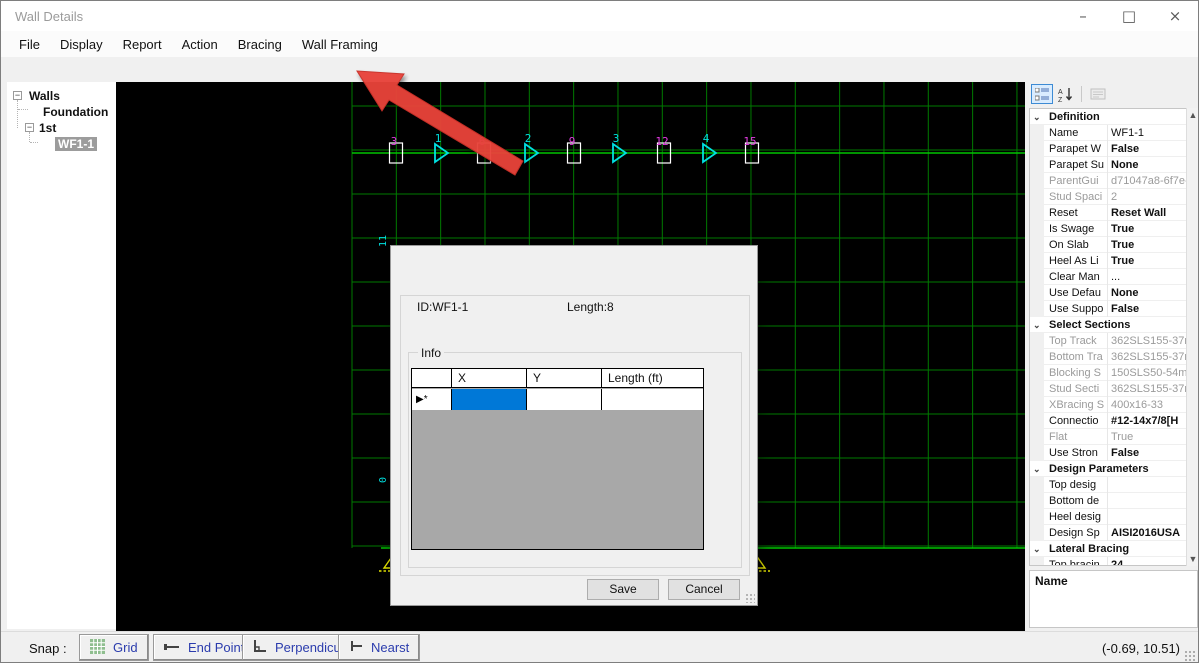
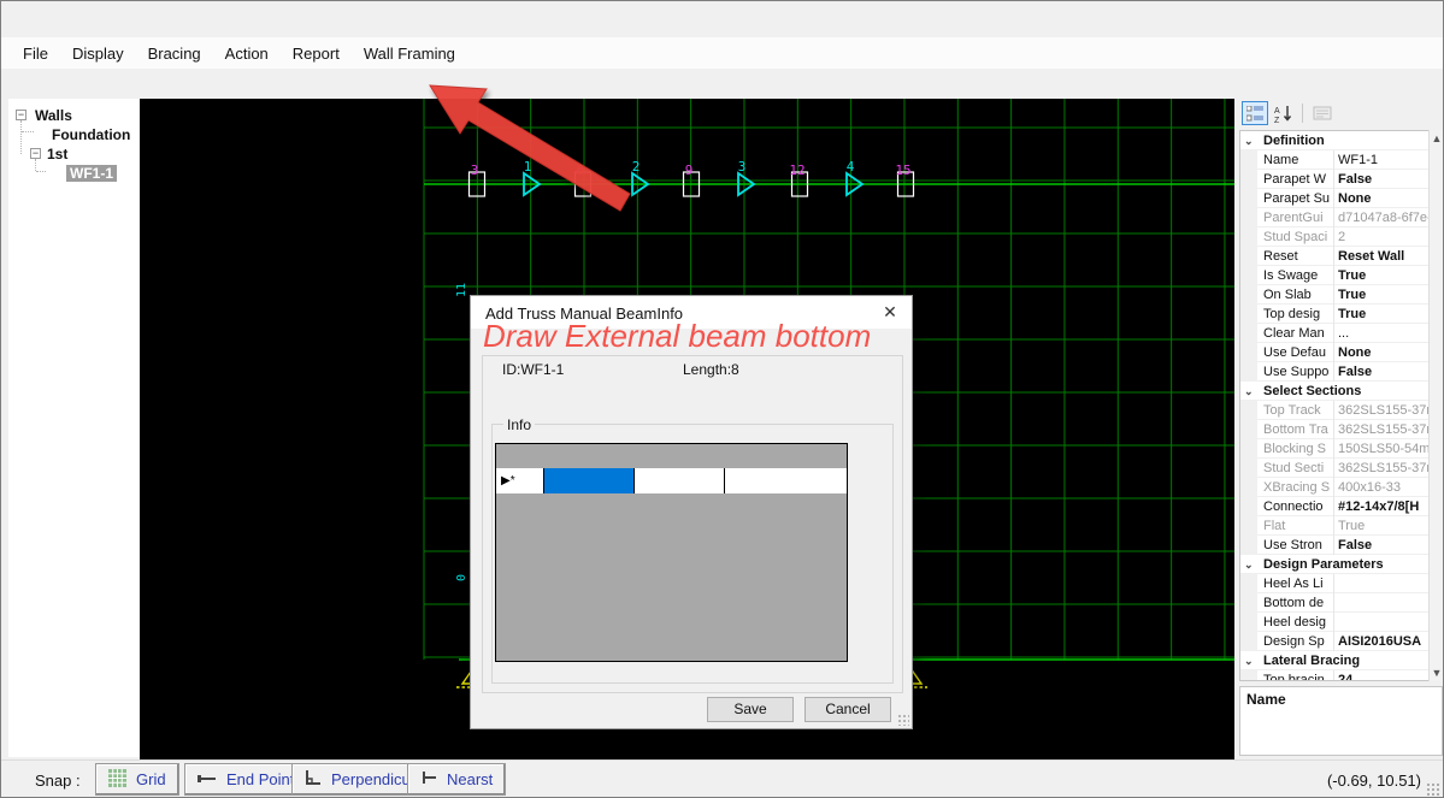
- Wall Details
- –
- □
- ×
  File
  Display
- Report
+ Bracing
  Action
- Bracing
+ Report
  Wall Framing
  −
  Walls
  Foundation
  −
  1st
  WF1-1
  3
  9
  12
  15
  1
  2
  3
  4
  ⌄
  Definition
  Name
  WF1-1
  Parapet W
  False
  Parapet Su
  None
  ParentGui
  d71047a8-6f7e
  Stud Spaci
  2
  Reset
  Reset Wall
  Is Swage
  True
  On Slab
  True
- Heel As Li
+ Top desig
  True
  Clear Man
  ...
  Use Defau
  None
  Use Suppo
  False
  ⌄
  Select Sections
  Top Track
  362SLS155-37
  Bottom Tra
  362SLS155-37
  Blocking S
  150SLS50-54m
  Stud Secti
  362SLS155-37
  XBracing S
  400x16-33
  Connectio
  #12-14x7/8[H
  Flat
  True
  Use Stron
  False
  ⌄
  Design Parameters
- Top desig
+ Heel As Li
  Bottom de
  Heel desig
  Design Sp
  AISI2016USA
  ⌄
  Lateral Bracing
  ▲
  ▼
  Name
+ Add Truss Manual BeamInfo
+ ✕
+ Draw External beam bottom
  ID:WF1-1
  Length:8
  Info
- X
- Y
- Length (ft)
  ▶*
  Save
  Cancel
  Snap :
  Grid
  End Poin
  Nearst
  (-0.69, 10.51)
